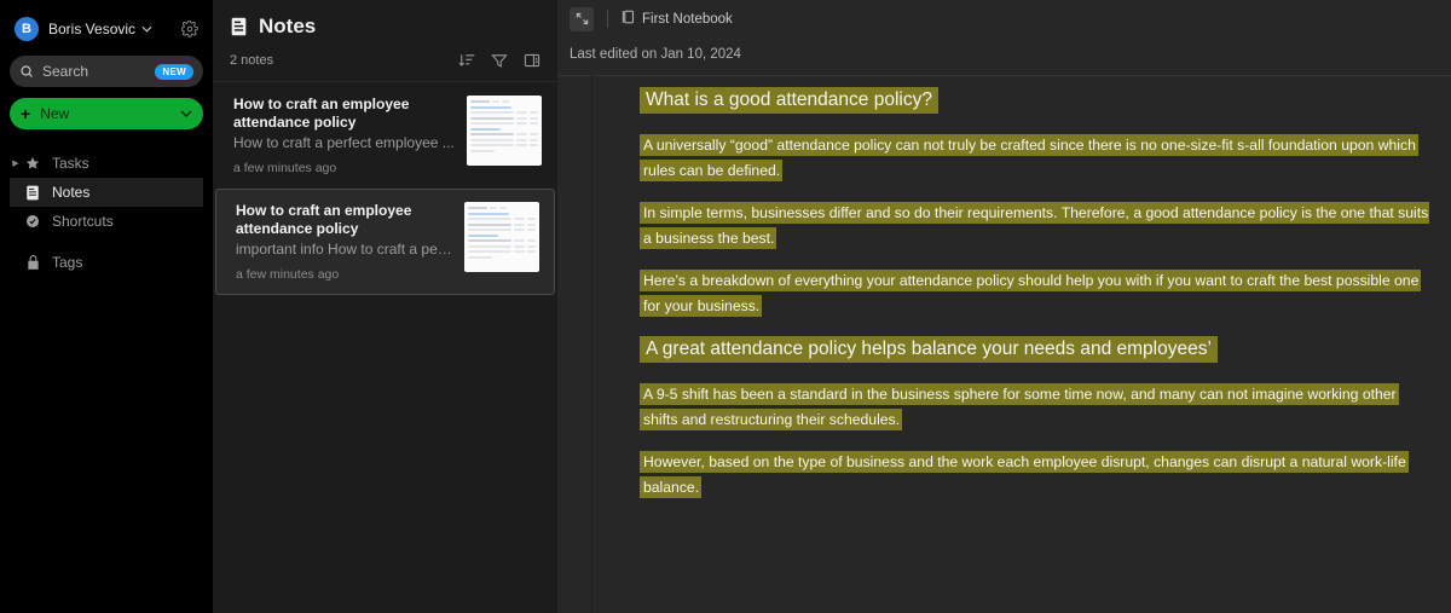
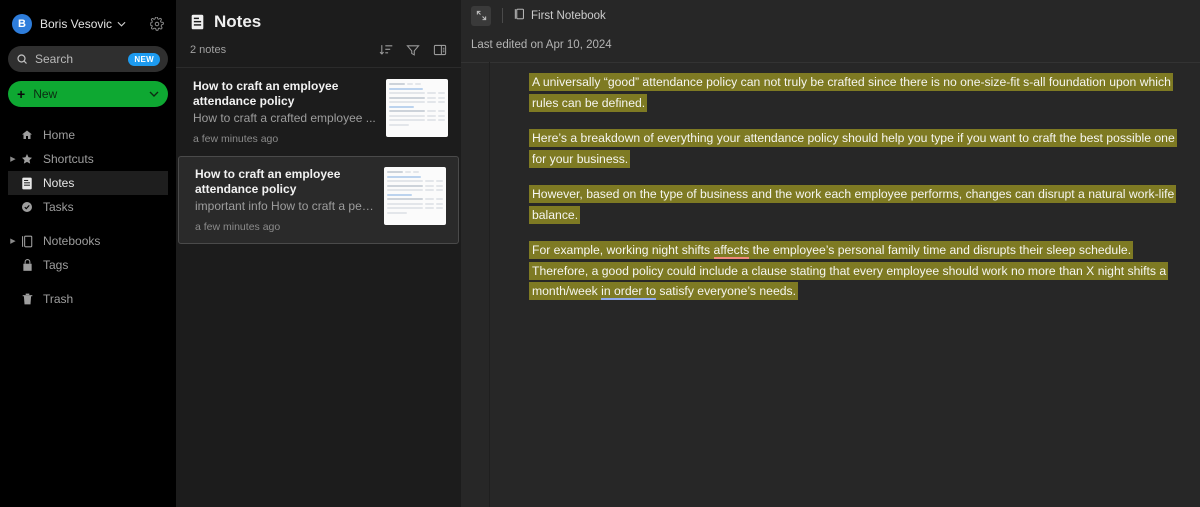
  B
  Boris Vesovic
  Search
  NEW
  +
  New
+ Home
- Tasks
+ Shortcuts
  Notes
- Shortcuts
+ Tasks
+ Notebooks
  Tags
+ Trash
  Notes
  2 notes
  How to craft an employee attendance policy
- How to craft a perfect employee ...
+ How to craft a crafted employee ...
  a few minutes ago
  How to craft an employee attendance policy
  important info How to craft a perf..
  a few minutes ago
  First Notebook
- Last edited on Jan 10, 2024
+ Last edited on Apr 10, 2024
- What is a good attendance policy?
  A universally “good” attendance policy can not truly be crafted since there is no one-size-fit s-all foundation upon which rules can be defined.
- In simple terms, businesses differ and so do their requirements. Therefore, a good attendance policy is the one that suits a business the best.
- Here’s a breakdown of everything your attendance policy should help you with if you want to craft the best possible one for your business.
+ Here’s a breakdown of everything your attendance policy should help you type if you want to craft the best possible one for your business.
- A great attendance policy helps balance your needs and employees’
- A 9-5 shift has been a standard in the business sphere for some time now, and many can not imagine working other shifts and restructuring their schedules.
- However, based on the type of business and the work each employee disrupt, changes can disrupt a natural work-life balance.
+ However, based on the type of business and the work each employee performs, changes can disrupt a natural work-life balance.
+ For example, working night shifts affects the employee’s personal family time and disrupts their sleep schedule. Therefore, a good policy could include a clause stating that every employee should work no more than X night shifts a month/week in order to satisfy everyone’s needs.
